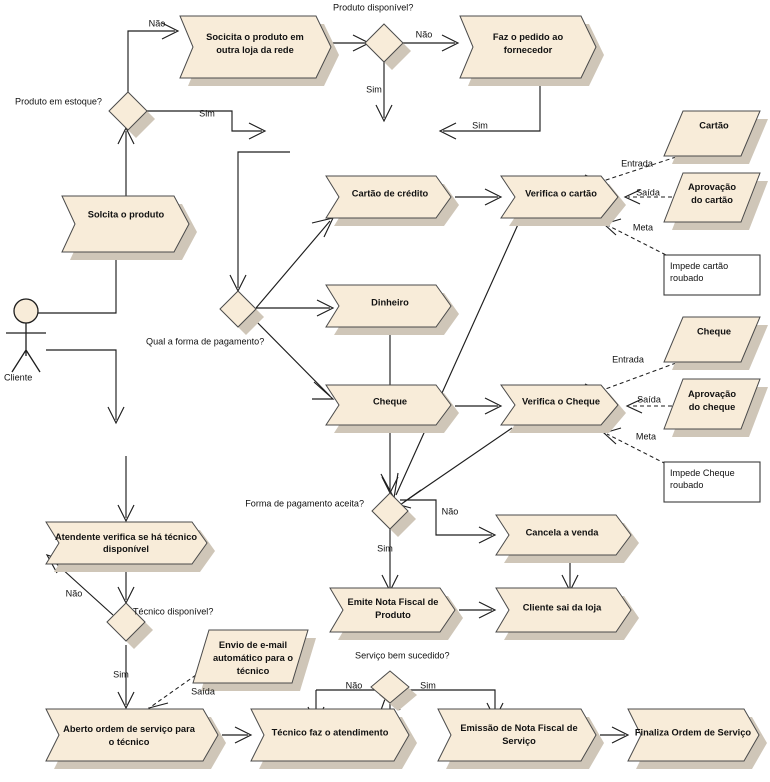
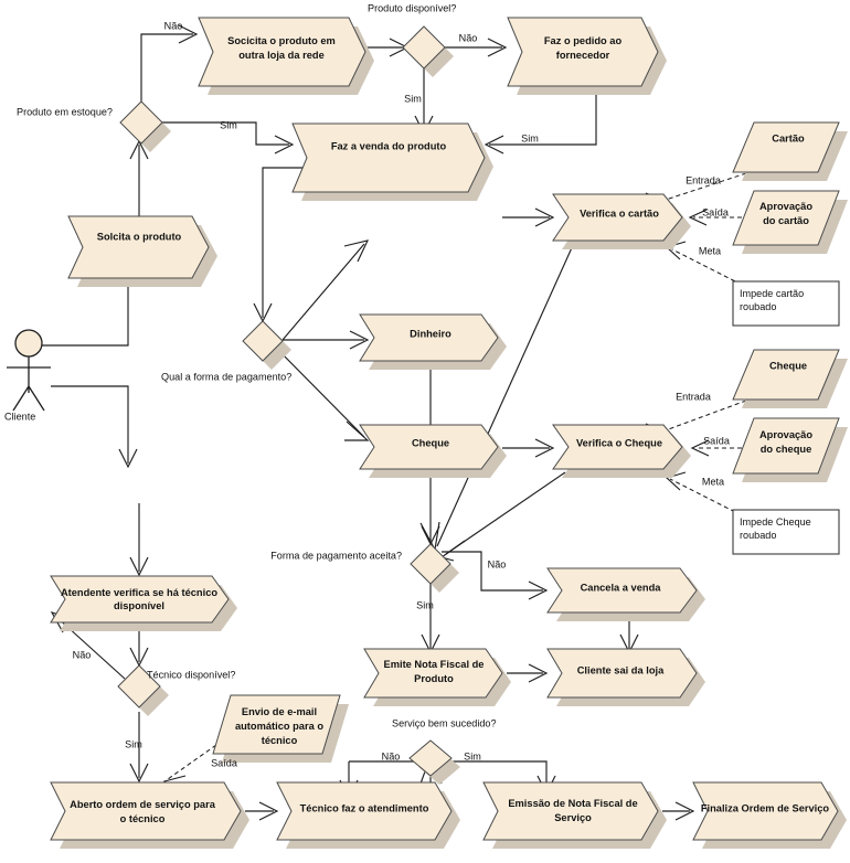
  Socicita o produto em
  outra loja da rede
  Faz o pedido ao
  fornecedor
+ Faz a venda do produto
  Solcita o produto
- Cartão de crédito
  Verifica o cartão
  Dinheiro
  Cheque
  Verifica o Cheque
  Atendente verifica se há técnico
  disponível
  Cancela a venda
  Emite Nota Fiscal de
  Produto
  Cliente sai da loja
  Aberto ordem de serviço para
  o técnico
  Técnico faz o atendimento
  Emissão de Nota Fiscal de
  Serviço
  Finaliza Ordem de Serviço
  Produto em estoque?
  Produto disponível?
  Qual a forma de pagamento?
  Forma de pagamento aceita?
  Técnico disponível?
  Serviço bem sucedido?
  Cartão
  Aprovação
  do cartão
  Cheque
  Aprovação
  do cheque
  Envio de e-mail
  automático para o
  técnico
  Impede cartão
  roubado
  Impede Cheque
  roubado
  Cliente
  Não
  Sim
  Não
  Sim
  Sim
  Entrada
  Saída
  Meta
  Entrada
  Saída
  Meta
  Não
  Sim
  Não
  Sim
  Saída
  Não
  Sim
